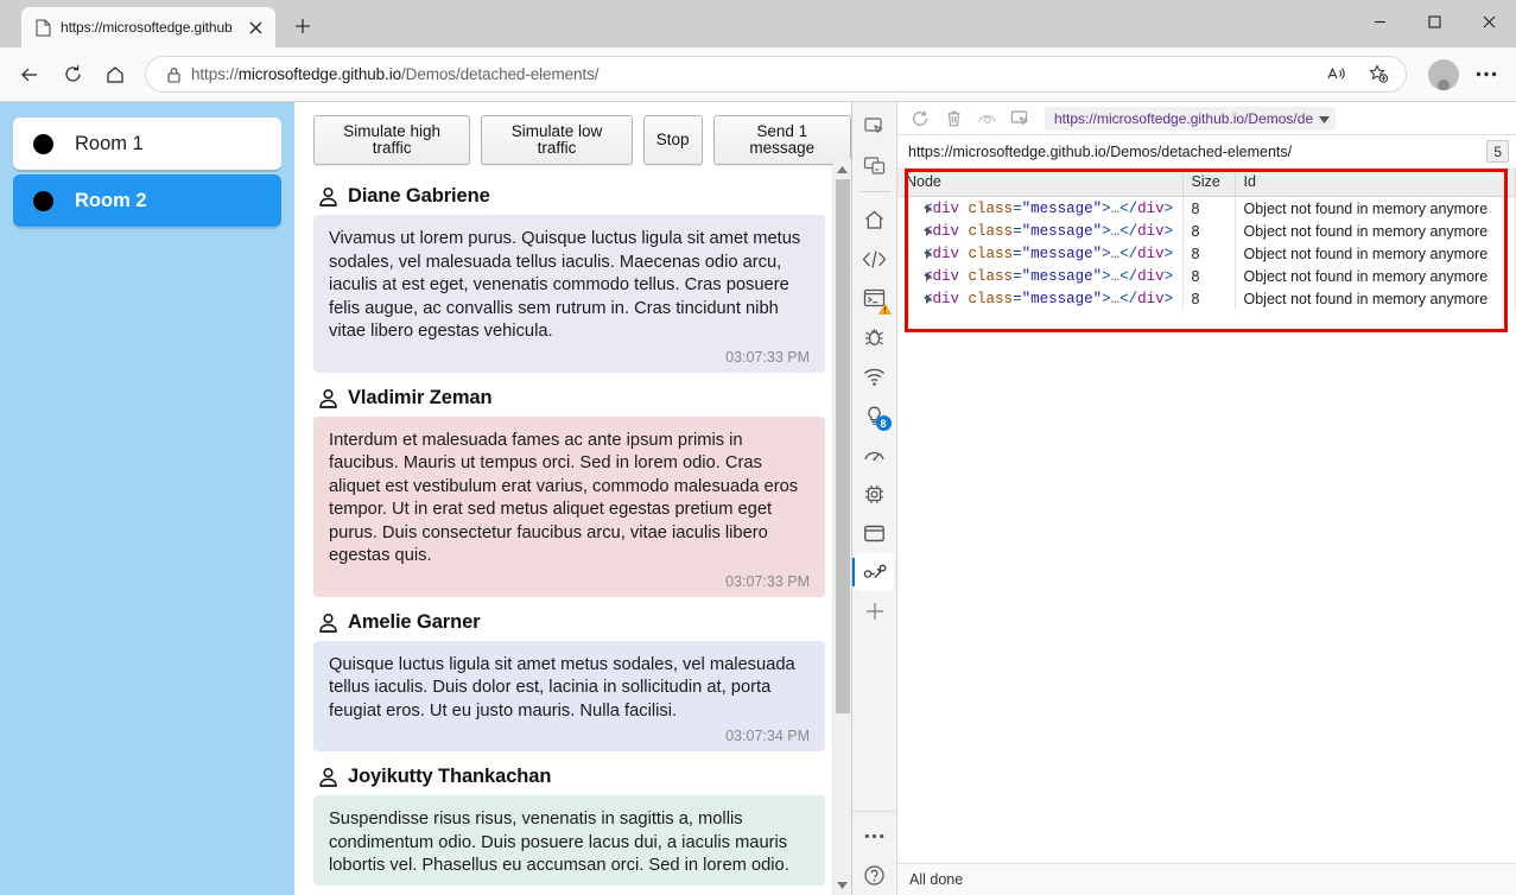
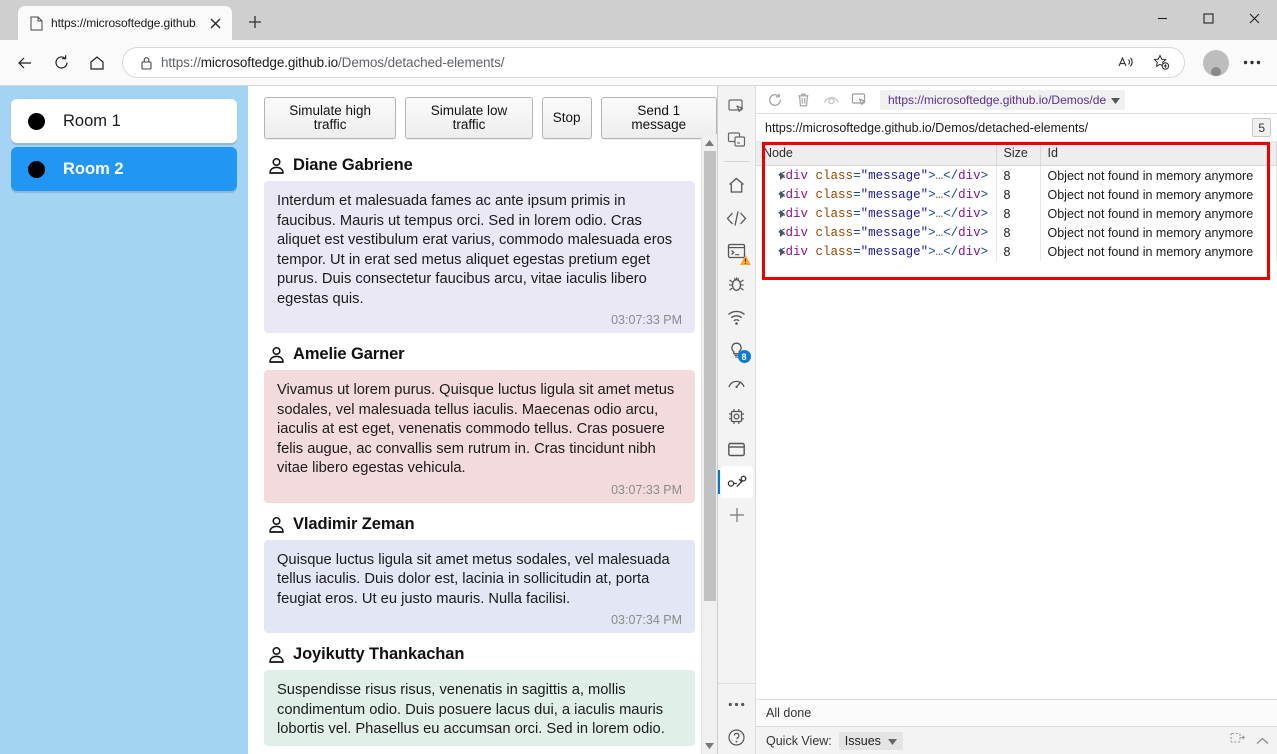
  https://microsoftedge.github
  https://microsoftedge.github.io/Demos/detached-elements/
  Room 1
  Room 2
  Simulate high traffic
  Simulate low traffic
  Stop
  Send 1 message
  Diane Gabriene
- Vivamus ut lorem purus. Quisque luctus ligula sit amet metus sodales, vel malesuada tellus iaculis. Maecenas odio arcu, iaculis at est eget, venenatis commodo tellus. Cras posuere felis augue, ac convallis sem rutrum in. Cras tincidunt nibh vitae libero egestas vehicula.
+ Interdum et malesuada fames ac ante ipsum primis in faucibus. Mauris ut tempus orci. Sed in lorem odio. Cras aliquet est vestibulum erat varius, commodo malesuada eros tempor. Ut in erat sed metus aliquet egestas pretium eget purus. Duis consectetur faucibus arcu, vitae iaculis libero egestas quis.
  03:07:33 PM
- Vladimir Zeman
+ Amelie Garner
- Interdum et malesuada fames ac ante ipsum primis in faucibus. Mauris ut tempus orci. Sed in lorem odio. Cras aliquet est vestibulum erat varius, commodo malesuada eros tempor. Ut in erat sed metus aliquet egestas pretium eget purus. Duis consectetur faucibus arcu, vitae iaculis libero egestas quis.
+ Vivamus ut lorem purus. Quisque luctus ligula sit amet metus sodales, vel malesuada tellus iaculis. Maecenas odio arcu, iaculis at est eget, venenatis commodo tellus. Cras posuere felis augue, ac convallis sem rutrum in. Cras tincidunt nibh vitae libero egestas vehicula.
  03:07:33 PM
- Amelie Garner
+ Vladimir Zeman
  Quisque luctus ligula sit amet metus sodales, vel malesuada tellus iaculis. Duis dolor est, lacinia in sollicitudin at, porta feugiat eros. Ut eu justo mauris. Nulla facilisi.
  03:07:34 PM
  Joyikutty Thankachan
  Suspendisse risus risus, venenatis in sagittis a, mollis condimentum odio. Duis posuere lacus dui, a iaculis mauris lobortis vel. Phasellus eu accumsan orci. Sed in lorem odio.
  8
  https://microsoftedge.github.io/Demos/de
  https://microsoftedge.github.io/Demos/detached-elements/
  5
  Node	Size	Id
  <div class="message">…</div>	8	Object not found in memory anymore
  <div class="message">…</div>	8	Object not found in memory anymore
  <div class="message">…</div>	8	Object not found in memory anymore
  <div class="message">…</div>	8	Object not found in memory anymore
  <div class="message">…</div>	8	Object not found in memory anymore
  All done
+ Quick View:
+ Issues
